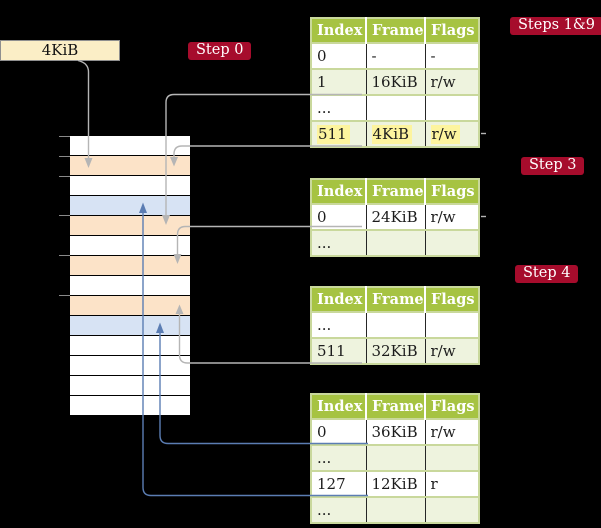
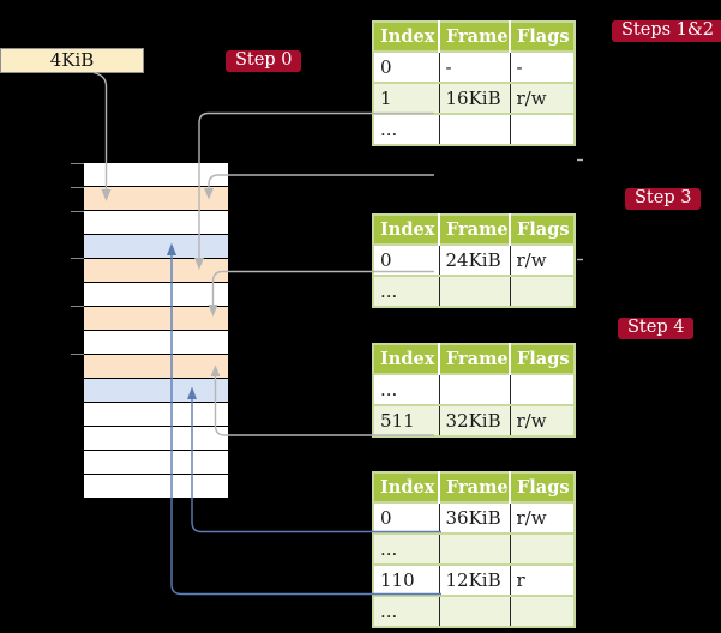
  4KiB
  Step 0
- Steps 1&9
+ Steps 1&2
  Step 3
  Step 4
  Index	Frame	Flags
  0	-	-
  1	16KiB	r/w
  ...
- 511	4KiB	r/w
  Index	Frame	Flags
  0	24KiB	r/w
  ...
  Index	Frame	Flags
  ...
  511	32KiB	r/w
  Index	Frame	Flags
  0	36KiB	r/w
  ...
- 127	12KiB	r
+ 110	12KiB	r
  ...
